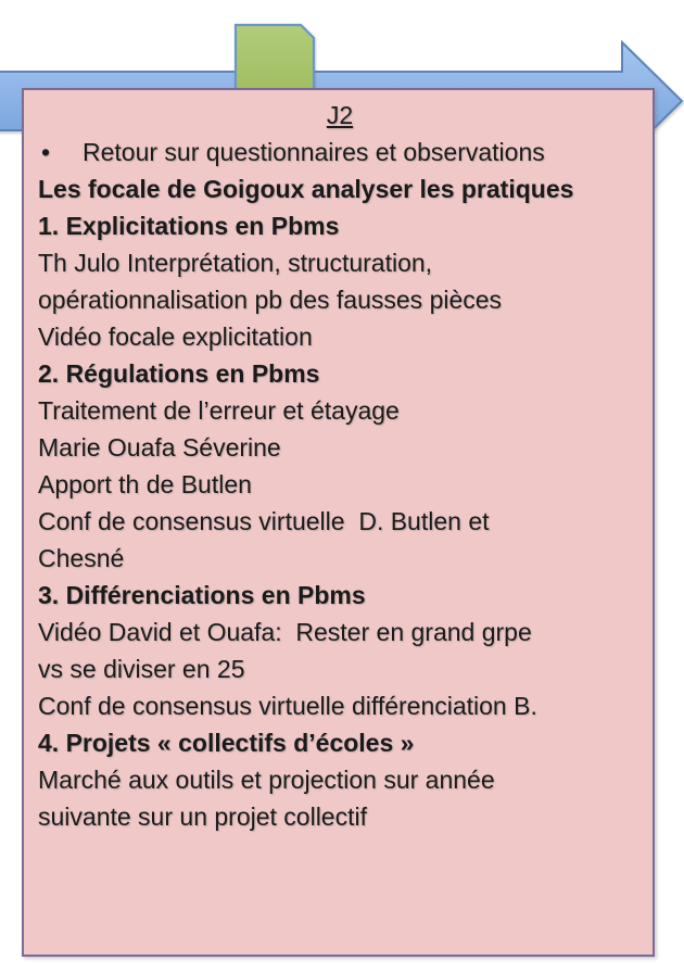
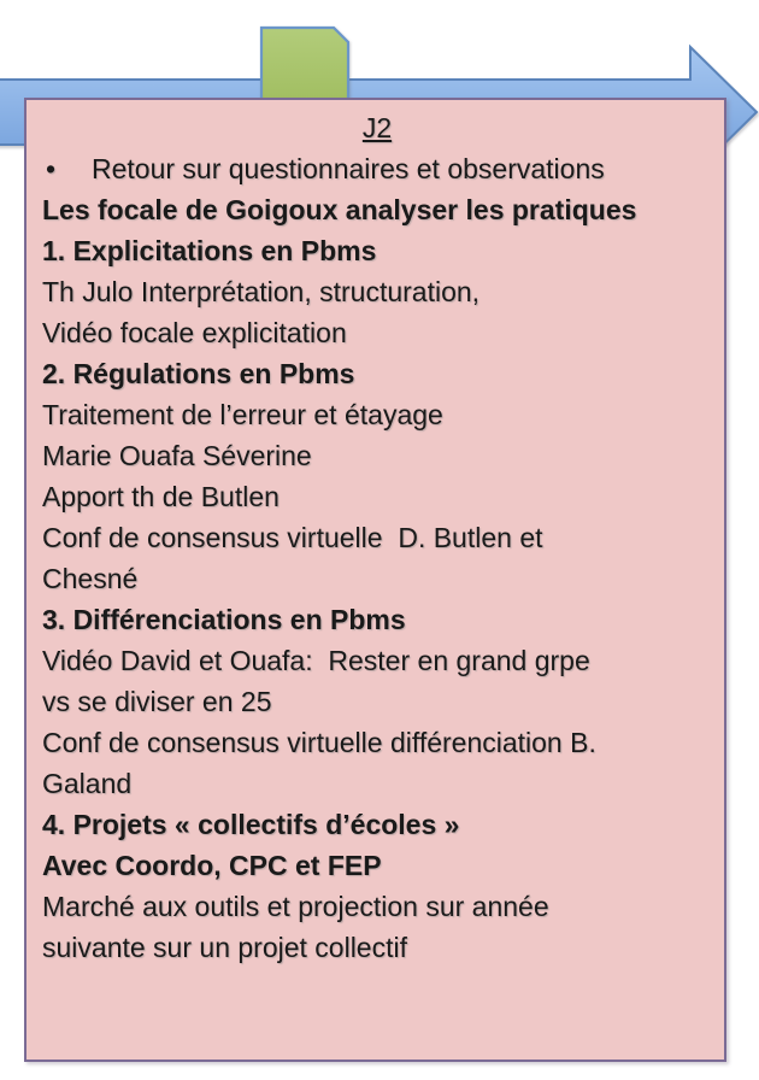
  J2
  • Retour sur questionnaires et observations
  Les focale de Goigoux analyser les pratiques
  1. Explicitations en Pbms
  Th Julo Interprétation, structuration,
- opérationnalisation pb des fausses pièces
  Vidéo focale explicitation
  2. Régulations en Pbms
  Traitement de l’erreur et étayage
  Marie Ouafa Séverine
  Apport th de Butlen
  Conf de consensus virtuelle D. Butlen et
  Chesné
  3. Différenciations en Pbms
  Vidéo David et Ouafa: Rester en grand grpe
  vs se diviser en 25
  Conf de consensus virtuelle différenciation B.
+ Galand
  4. Projets « collectifs d’écoles »
+ Avec Coordo, CPC et FEP
  Marché aux outils et projection sur année
  suivante sur un projet collectif
